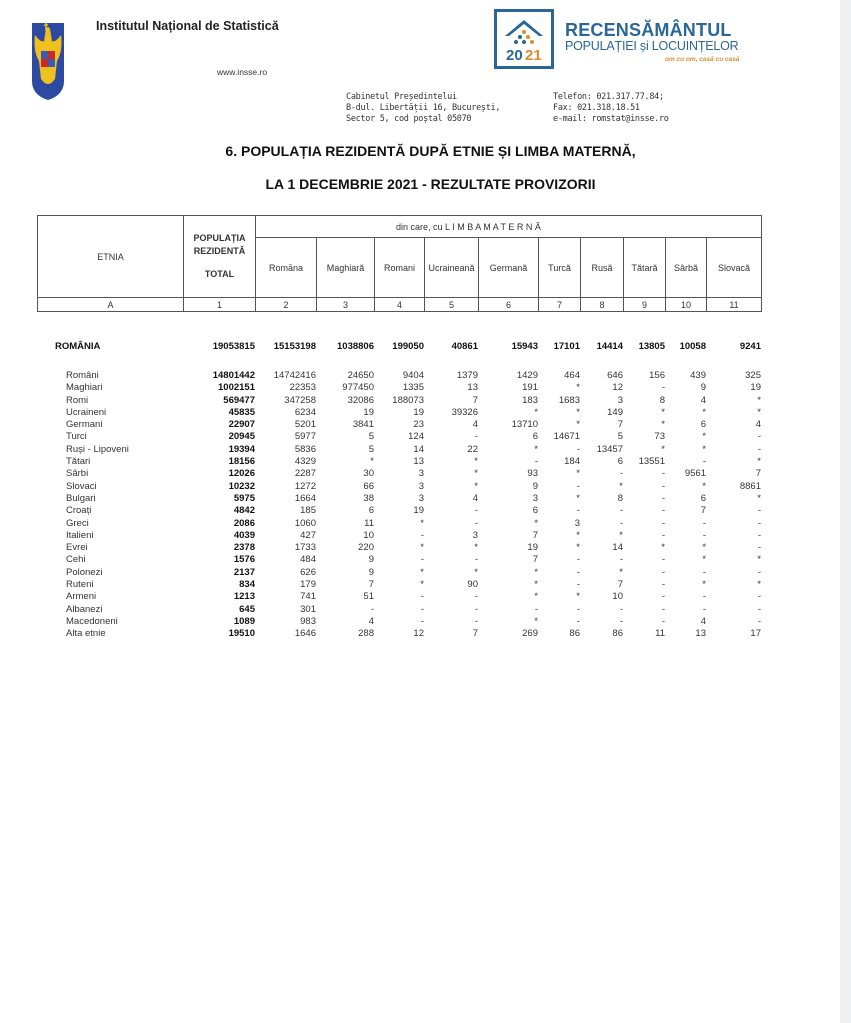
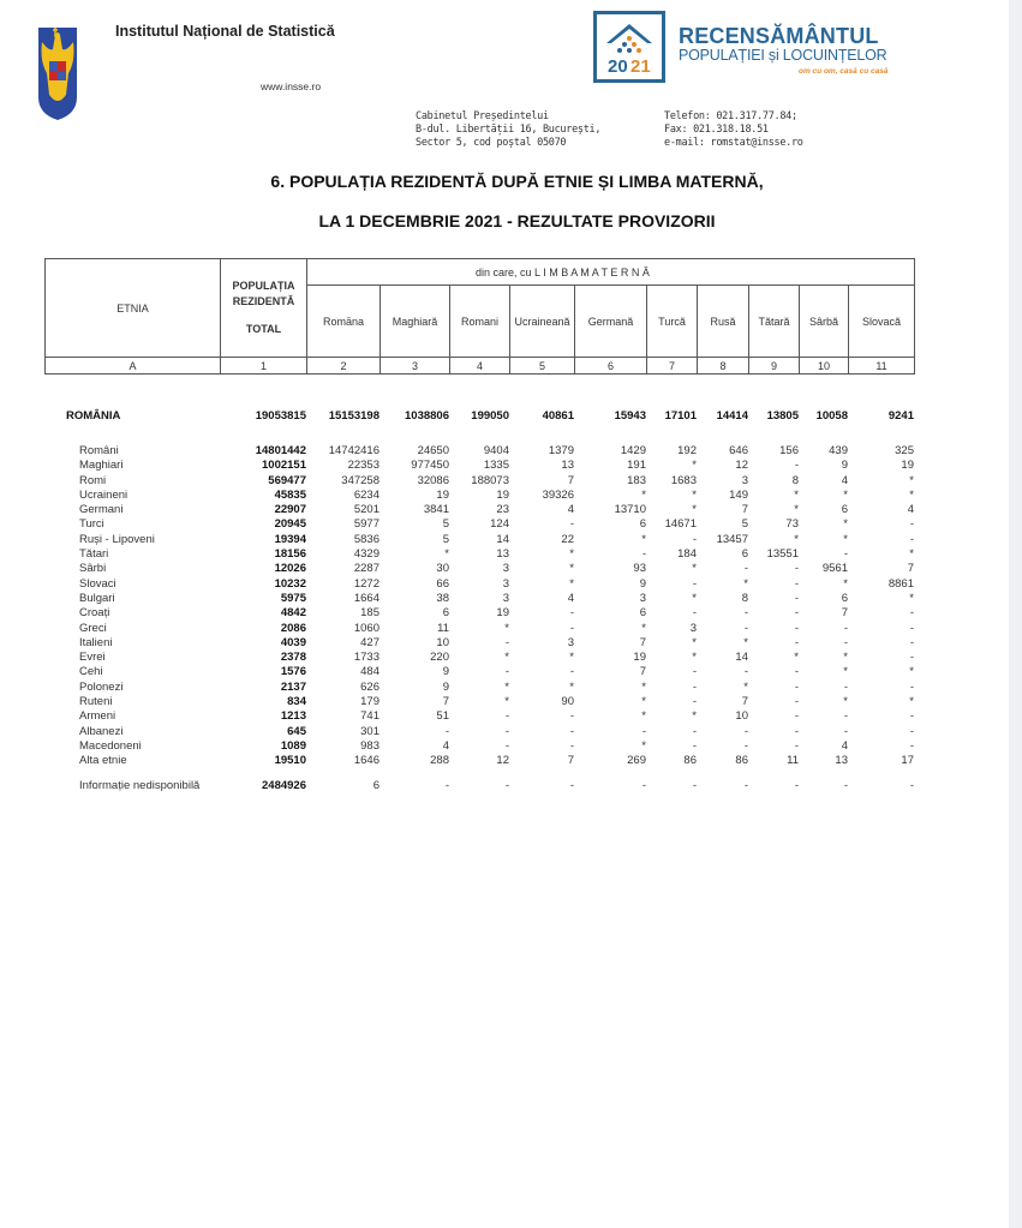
  Institutul Național de Statistică
  www.insse.ro
  Cabinetul Președintelui
  B-dul. Libertății 16, București,
  Sector 5, cod poștal 05070
  Telefon: 021.317.77.84;
  Fax: 021.318.18.51
  e-mail: romstat@insse.ro
  20
  21
  RECENSĂMÂNTUL
  POPULAȚIEI și LOCUINȚELOR
  6. POPULAȚIA REZIDENTĂ DUPĂ ETNIE ȘI LIMBA MATERNĂ,
  LA 1 DECEMBRIE 2021 - REZULTATE PROVIZORII
  ETNIA	POPULAȚIA REZIDENTĂ TOTAL	din care, cu L I M B A M A T E R N Ă
  Romāna	Maghiară	Romani	Ucraineană	Germană	Turcă	Rusă	Tătară	Sârbă	Slovacă
  A	1	2	3	4	5	6	7	8	9	10	11
  ROMÂNIA	19053815	15153198	1038806	199050	40861	15943	17101	14414	13805	10058	9241
- Români	14801442	14742416	24650	9404	1379	1429	464	646	156	439	325
+ Români	14801442	14742416	24650	9404	1379	1429	192	646	156	439	325
  Maghiari	1002151	22353	977450	1335	13	191	*	12	-	9	19
  Romi	569477	347258	32086	188073	7	183	1683	3	8	4	*
  Ucraineni	45835	6234	19	19	39326	*	*	149	*	*	*
  Germani	22907	5201	3841	23	4	13710	*	7	*	6	4
  Turci	20945	5977	5	124	-	6	14671	5	73	*	-
  Ruși - Lipoveni	19394	5836	5	14	22	*	-	13457	*	*	-
  Tătari	18156	4329	*	13	*	-	184	6	13551	-	*
  Sârbi	12026	2287	30	3	*	93	*	-	-	9561	7
  Slovaci	10232	1272	66	3	*	9	-	*	-	*	8861
  Bulgari	5975	1664	38	3	4	3	*	8	-	6	*
  Croați	4842	185	6	19	-	6	-	-	-	7	-
  Greci	2086	1060	11	*	-	*	3	-	-	-	-
  Italieni	4039	427	10	-	3	7	*	*	-	-	-
  Evrei	2378	1733	220	*	*	19	*	14	*	*	-
  Cehi	1576	484	9	-	-	7	-	-	-	*	*
  Polonezi	2137	626	9	*	*	*	-	*	-	-	-
  Ruteni	834	179	7	*	90	*	-	7	-	*	*
  Armeni	1213	741	51	-	-	*	*	10	-	-	-
  Albanezi	645	301	-	-	-	-	-	-	-	-	-
  Macedoneni	1089	983	4	-	-	*	-	-	-	4	-
  Alta etnie	19510	1646	288	12	7	269	86	86	11	13	17
+ Informație nedisponibilă	2484926	6	-	-	-	-	-	-	-	-	-
